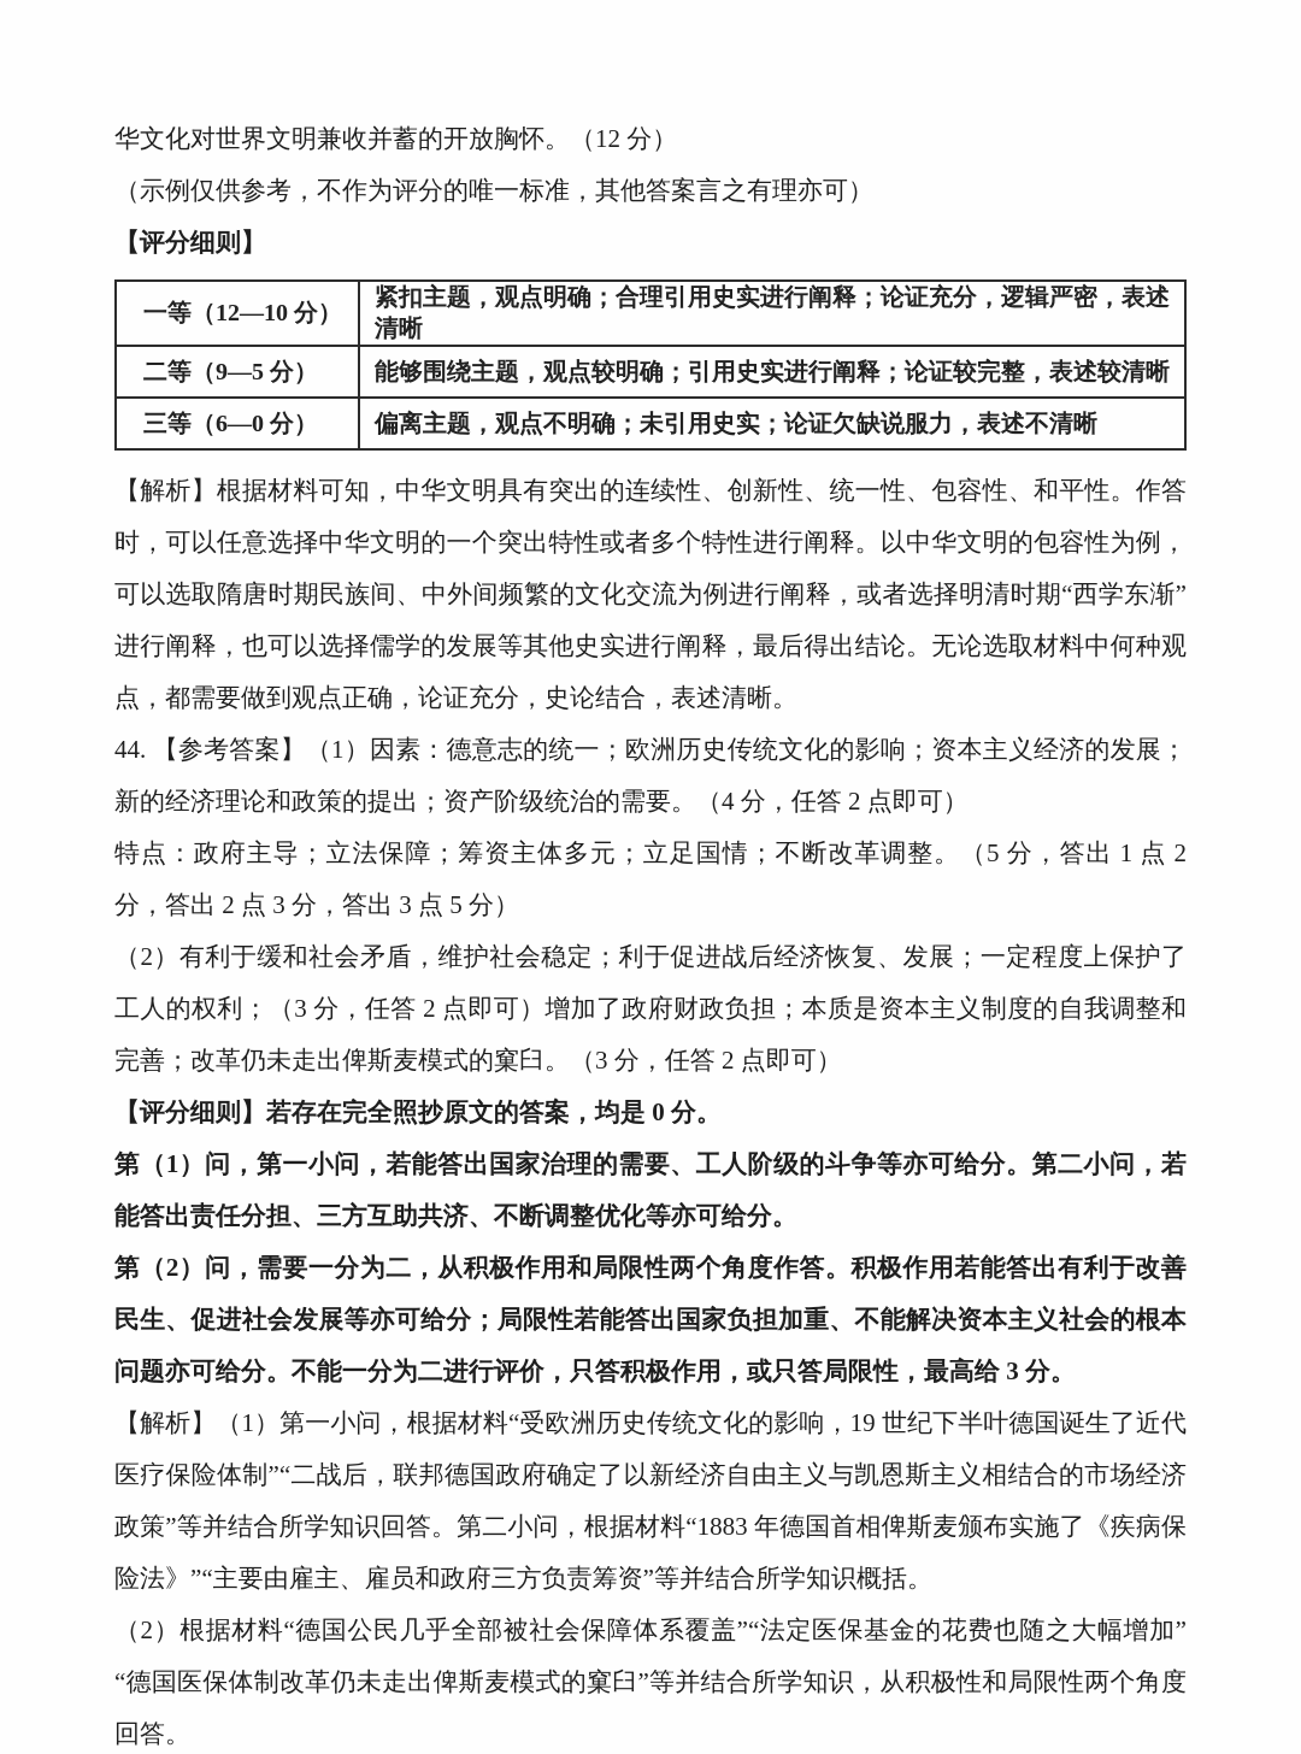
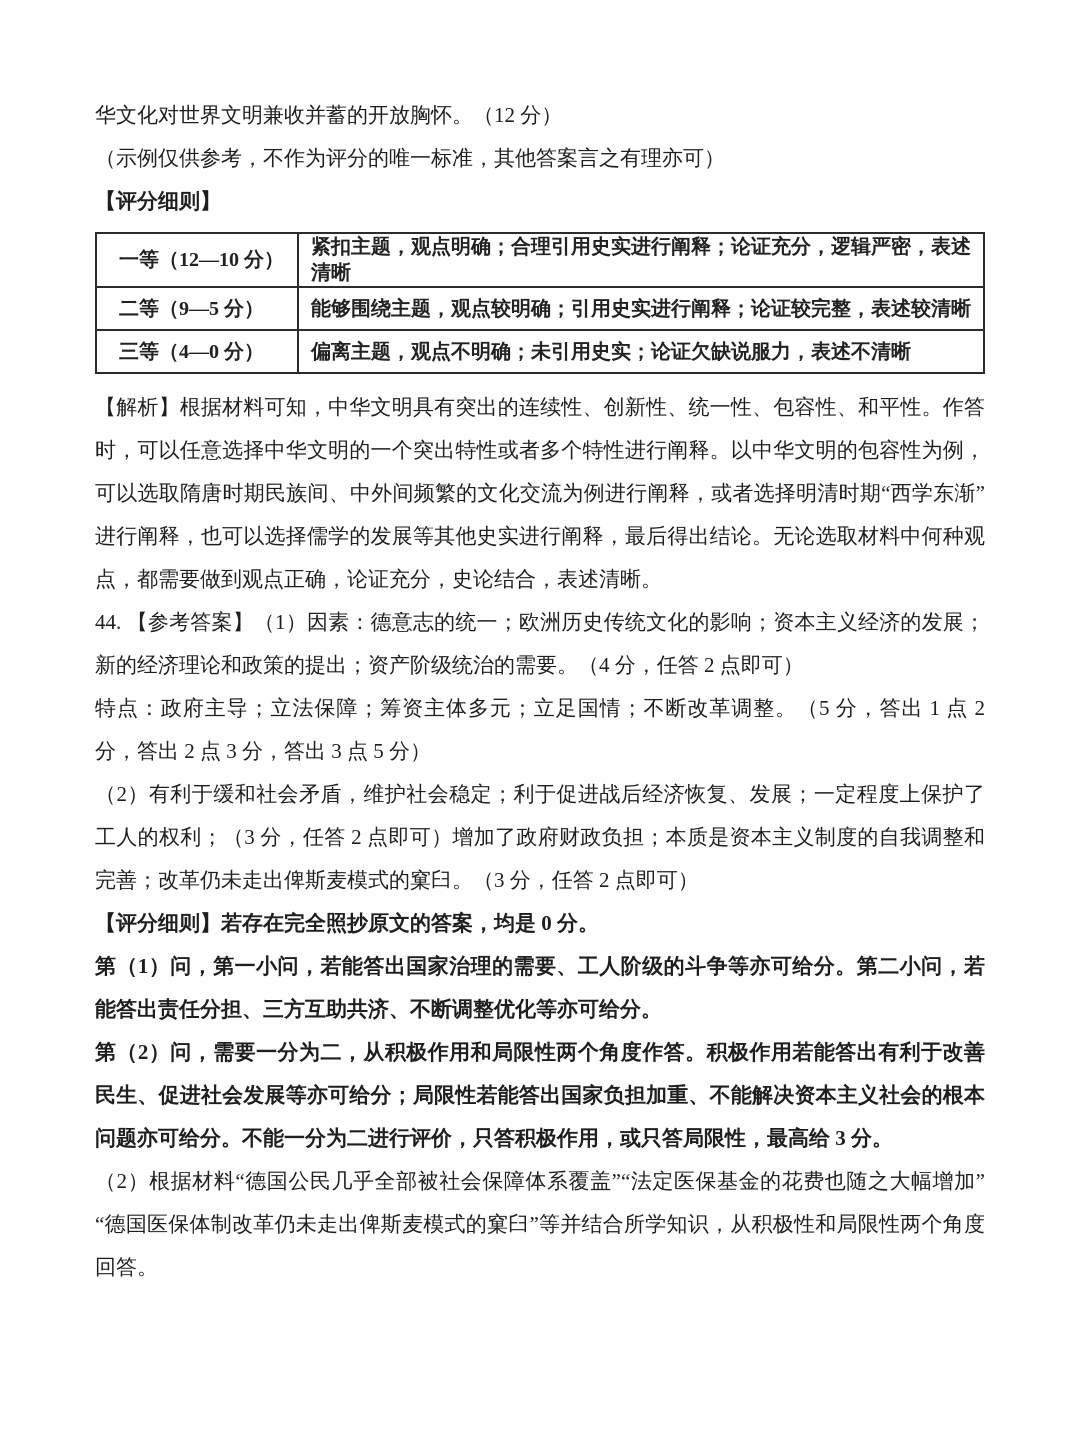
  华文化对世界文明兼收并蓄的开放胸怀。（12 分）
  （示例仅供参考，不作为评分的唯一标准，其他答案言之有理亦可）
  【评分细则】
  一等（12—10 分）	紧扣主题，观点明确；合理引用史实进行阐释；论证充分，逻辑严密，表述清晰
  二等（9—5 分）	能够围绕主题，观点较明确；引用史实进行阐释；论证较完整，表述较清晰
- 三等（6—0 分）	偏离主题，观点不明确；未引用史实；论证欠缺说服力，表述不清晰
+ 三等（4—0 分）	偏离主题，观点不明确；未引用史实；论证欠缺说服力，表述不清晰
  【解析】根据材料可知，中华文明具有突出的连续性、创新性、统一性、包容性、和平性。作答时，可以任意选择中华文明的一个突出特性或者多个特性进行阐释。以中华文明的包容性为例，可以选取隋唐时期民族间、中外间频繁的文化交流为例进行阐释，或者选择明清时期“西学东渐”进行阐释，也可以选择儒学的发展等其他史实进行阐释，最后得出结论。无论选取材料中何种观点，都需要做到观点正确，论证充分，史论结合，表述清晰。
  44. 【参考答案】（1）因素：德意志的统一；欧洲历史传统文化的影响；资本主义经济的发展；新的经济理论和政策的提出；资产阶级统治的需要。（4 分，任答 2 点即可）
  特点：政府主导；立法保障；筹资主体多元；立足国情；不断改革调整。（5 分，答出 1 点 2 分，答出 2 点 3 分，答出 3 点 5 分）
  （2）有利于缓和社会矛盾，维护社会稳定；利于促进战后经济恢复、发展；一定程度上保护了工人的权利；（3 分，任答 2 点即可）增加了政府财政负担；本质是资本主义制度的自我调整和完善；改革仍未走出俾斯麦模式的窠臼。（3 分，任答 2 点即可）
  【评分细则】若存在完全照抄原文的答案，均是 0 分。
  第（1）问，第一小问，若能答出国家治理的需要、工人阶级的斗争等亦可给分。第二小问，若能答出责任分担、三方互助共济、不断调整优化等亦可给分。
  第（2）问，需要一分为二，从积极作用和局限性两个角度作答。积极作用若能答出有利于改善民生、促进社会发展等亦可给分；局限性若能答出国家负担加重、不能解决资本主义社会的根本问题亦可给分。不能一分为二进行评价，只答积极作用，或只答局限性，最高给 3 分。
- 【解析】（1）第一小问，根据材料“受欧洲历史传统文化的影响，19 世纪下半叶德国诞生了近代医疗保险体制”“二战后，联邦德国政府确定了以新经济自由主义与凯恩斯主义相结合的市场经济政策”等并结合所学知识回答。第二小问，根据材料“1883 年德国首相俾斯麦颁布实施了《疾病保险法》”“主要由雇主、雇员和政府三方负责筹资”等并结合所学知识概括。
  （2）根据材料“德国公民几乎全部被社会保障体系覆盖”“法定医保基金的花费也随之大幅增加”“德国医保体制改革仍未走出俾斯麦模式的窠臼”等并结合所学知识，从积极性和局限性两个角度回答。
